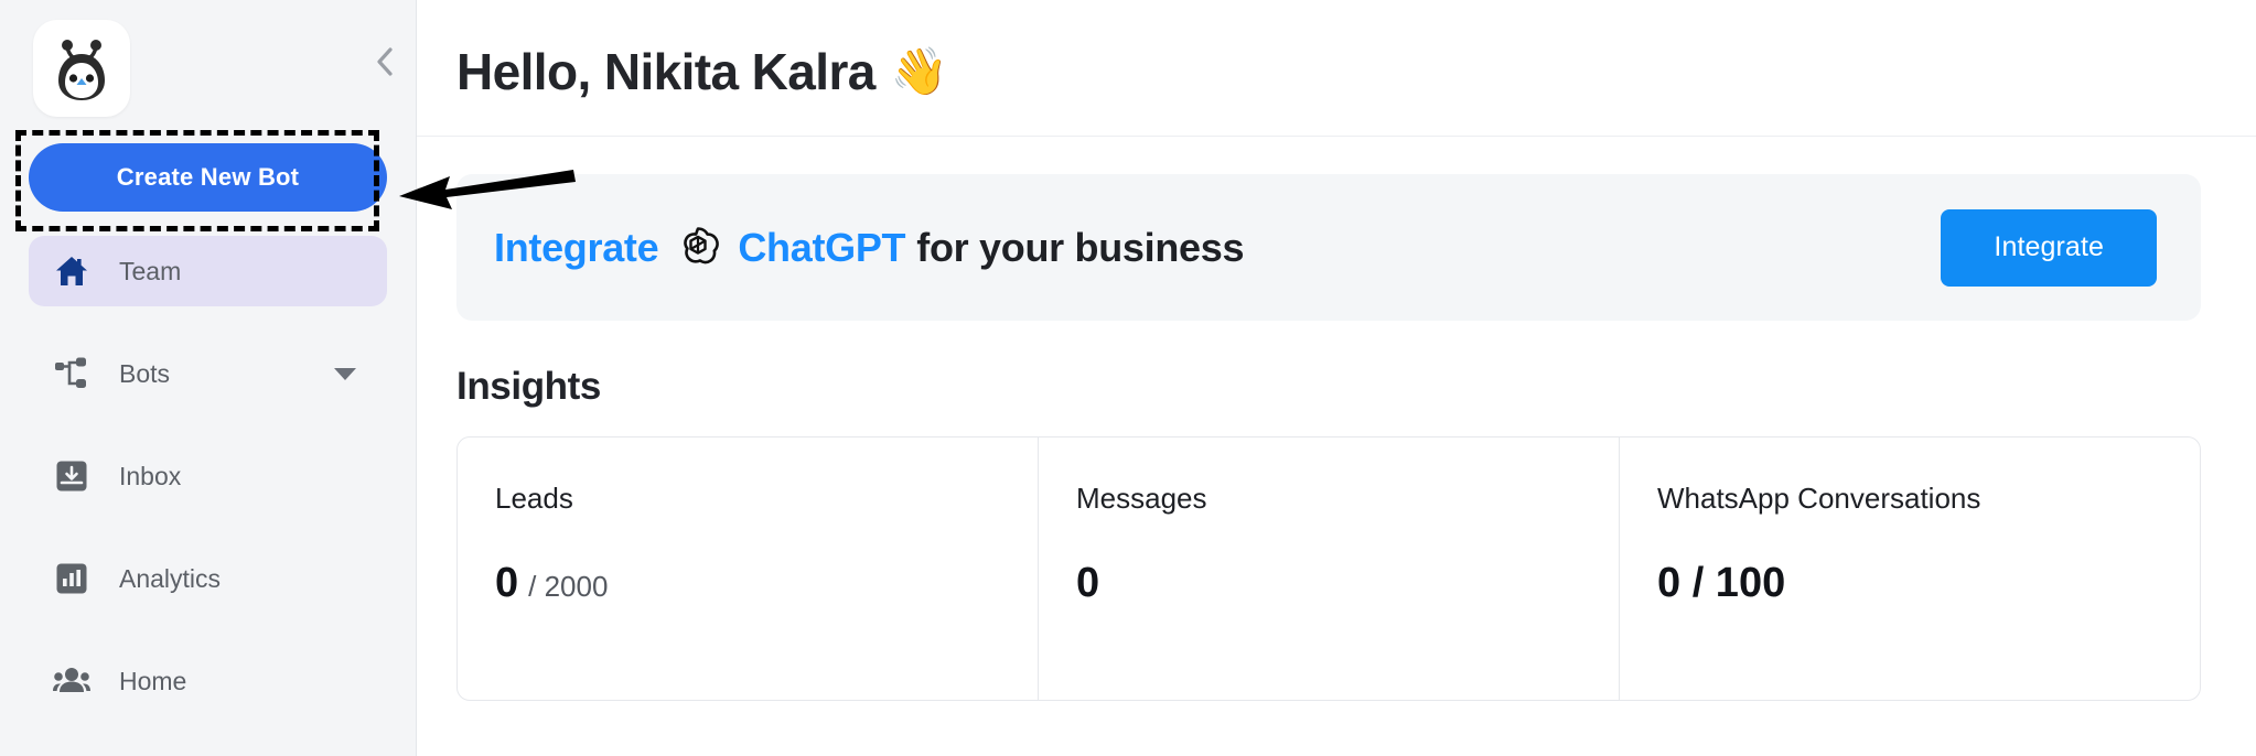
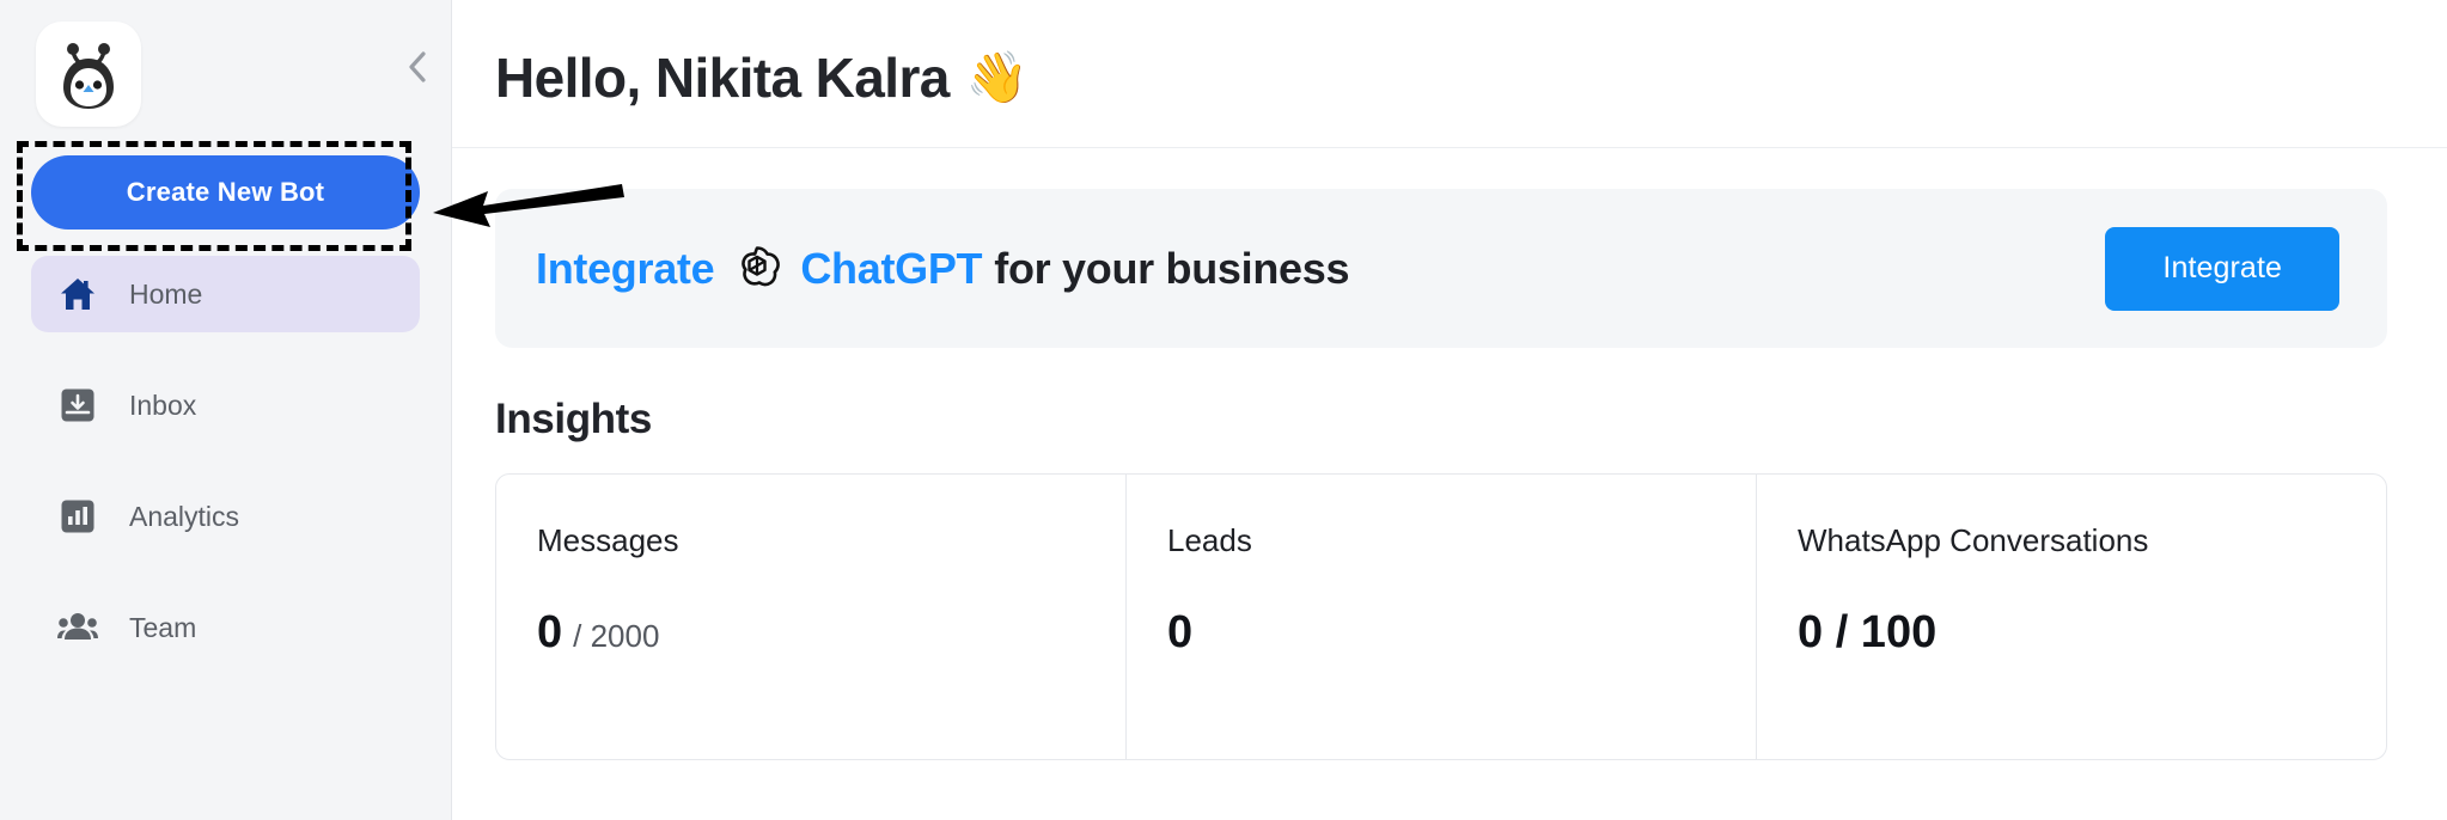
  Create New Bot
- Team
+ Home
- Bots
  Inbox
  Analytics
- Home
+ Team
  Hello, Nikita Kalra
  👋
  Integrate
  ChatGPT
  for your business
  Integrate
  Insights
- Leads
+ Messages
  0
  / 2000
- Messages
+ Leads
  0
  WhatsApp Conversations
  0 / 100
